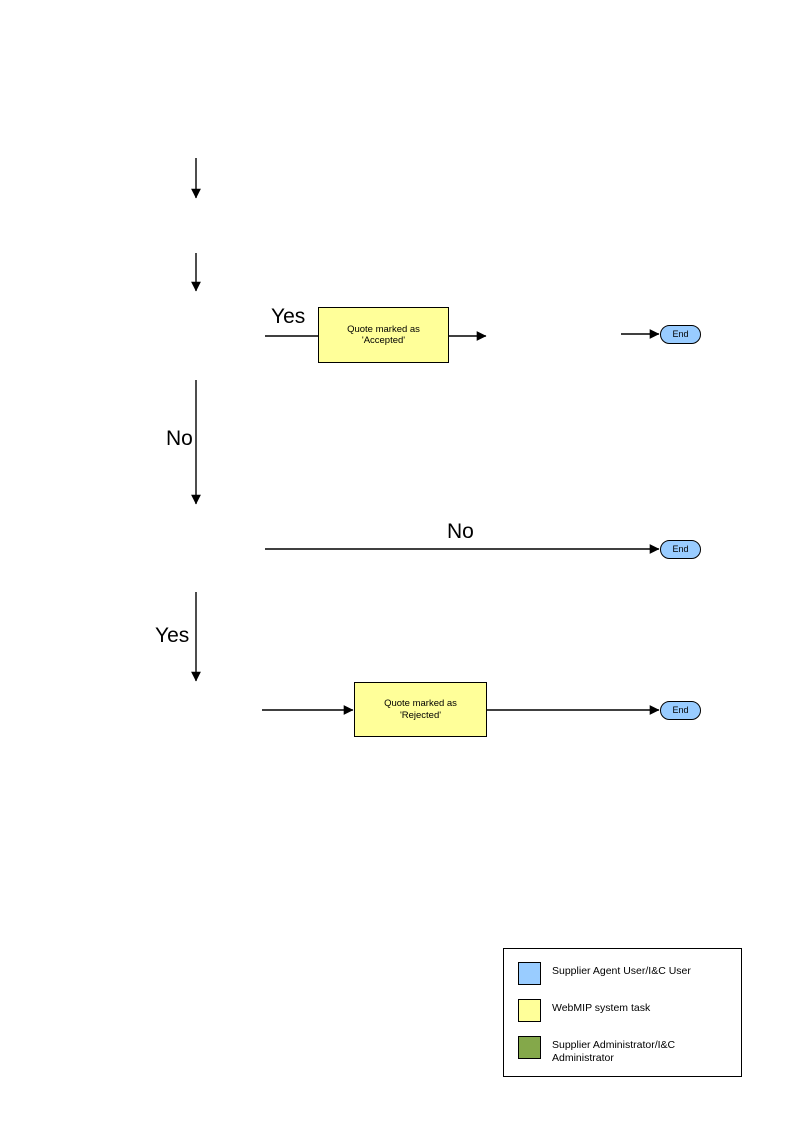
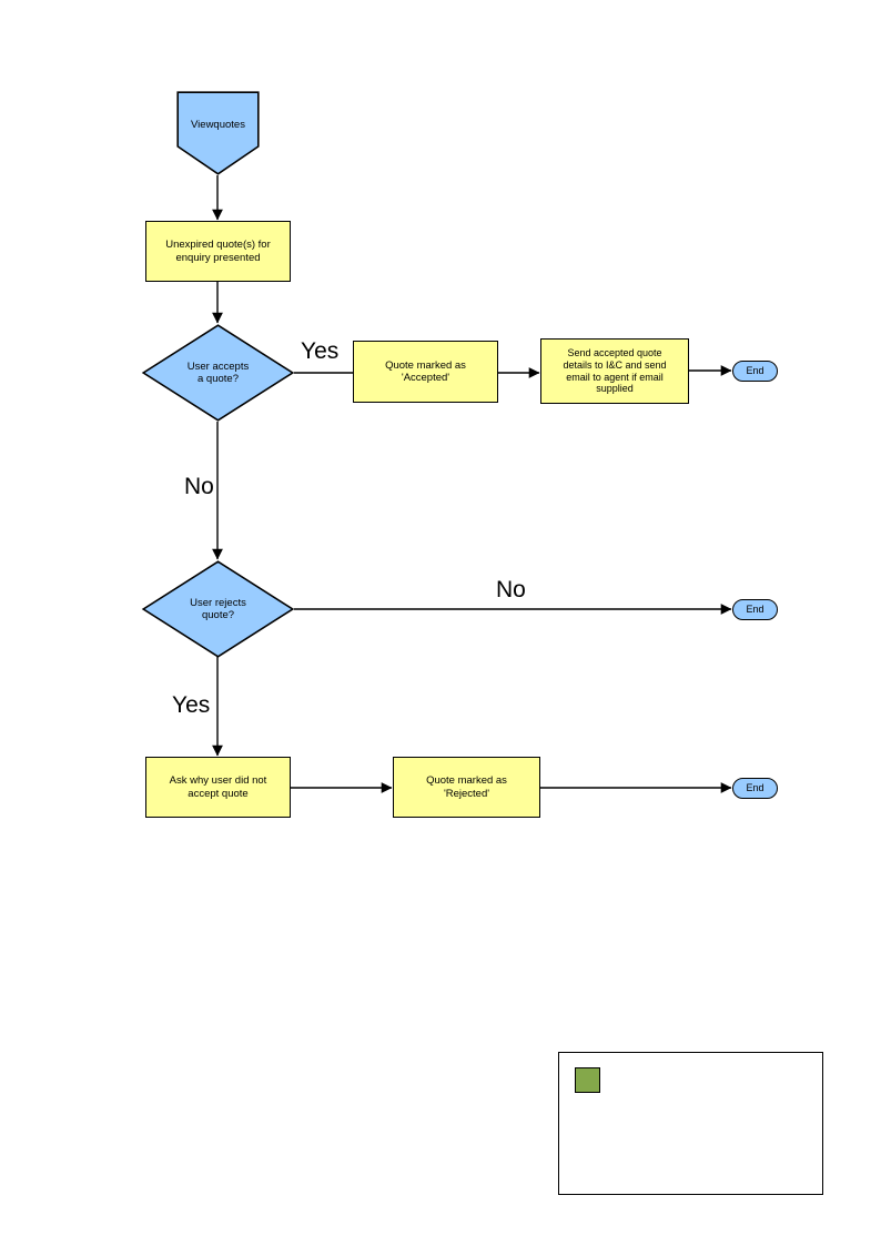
+ Viewquotes
+ Unexpired quote(s) for
+ enquiry presented
+ User accepts
+ a quote?
  Quote marked as
  'Accepted'
+ Send accepted quote
+ details to I&C and send
+ email to agent if email
+ supplied
  End
+ User rejects
+ quote?
  End
+ Ask why user did not
+ accept quote
  Quote marked as
  'Rejected'
  End
  Yes
  No
  No
  Yes
- Supplier Agent User/I&C User
- WebMIP system task
- Supplier Administrator/I&C
- Administrator
